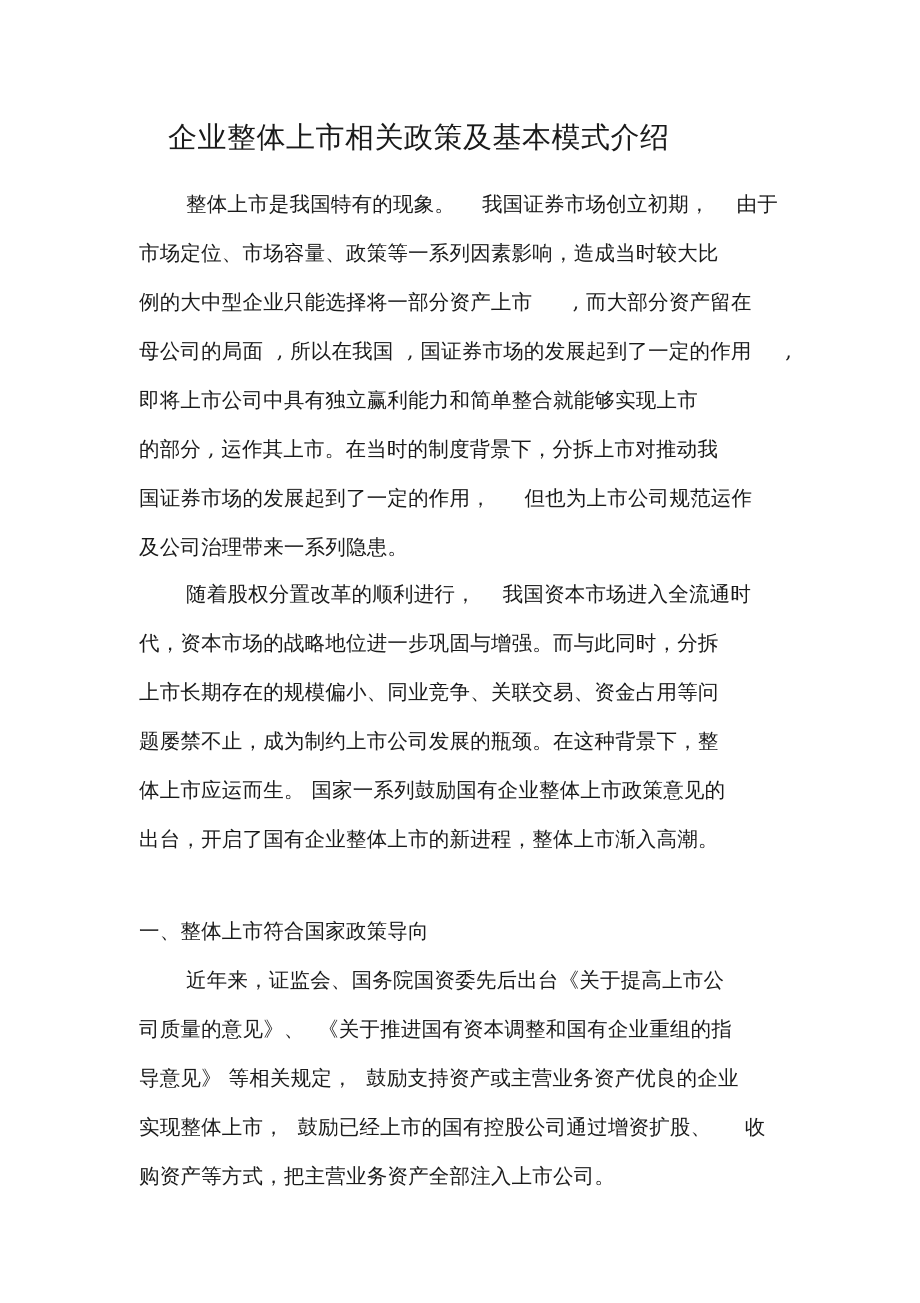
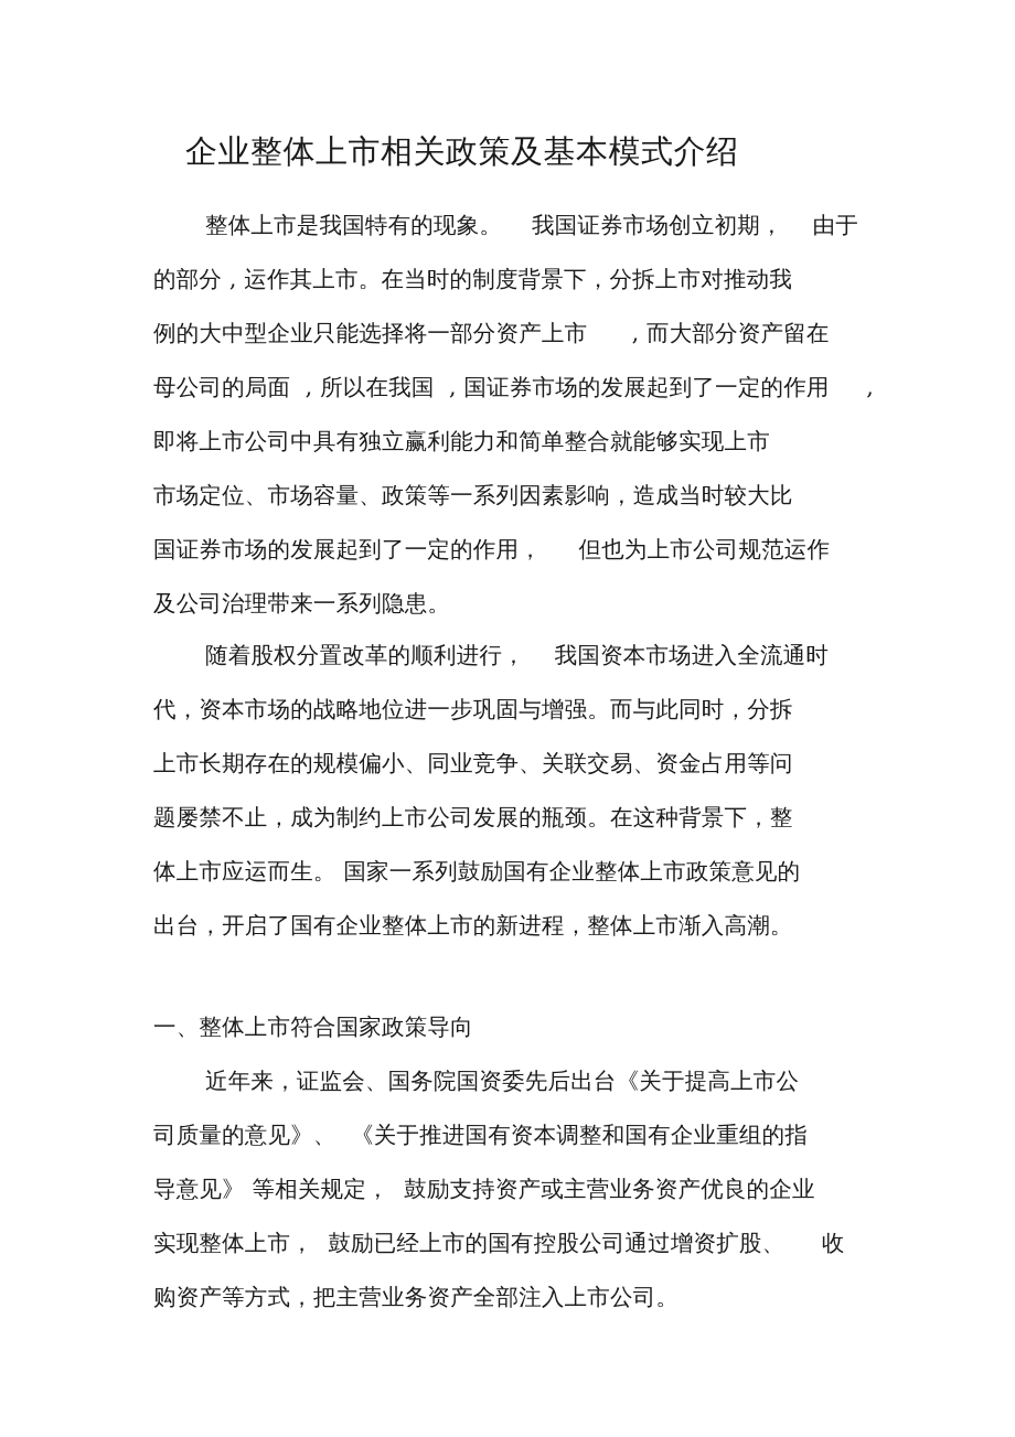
  企业整体上市相关政策及基本模式介绍
  整体上市是我国特有的现象。 我国证券市场创立初期， 由于
- 市场定位、市场容量、政策等一系列因素影响，造成当时较大比
+ 的部分 , 运作其上市。在当时的制度背景下，分拆上市对推动我
  例的大中型企业只能选择将一部分资产上市 , 而大部分资产留在
  母公司的局面 , 所以在我国 , 国证券市场的发展起到了一定的作用 ,
  即将上市公司中具有独立赢利能力和简单整合就能够实现上市
- 的部分 , 运作其上市。在当时的制度背景下，分拆上市对推动我
+ 市场定位、市场容量、政策等一系列因素影响，造成当时较大比
  国证券市场的发展起到了一定的作用， 但也为上市公司规范运作
  及公司治理带来一系列隐患。
  随着股权分置改革的顺利进行， 我国资本市场进入全流通时
  代，资本市场的战略地位进一步巩固与增强。而与此同时，分拆
  上市长期存在的规模偏小、同业竞争、关联交易、资金占用等问
  题屡禁不止，成为制约上市公司发展的瓶颈。在这种背景下，整
  体上市应运而生。 国家一系列鼓励国有企业整体上市政策意见的
  出台，开启了国有企业整体上市的新进程，整体上市渐入高潮。
  一、整体上市符合国家政策导向
  近年来，证监会、国务院国资委先后出台《关于提高上市公
  司质量的意见》、 《关于推进国有资本调整和国有企业重组的指
  导意见》 等相关规定， 鼓励支持资产或主营业务资产优良的企业
  实现整体上市， 鼓励已经上市的国有控股公司通过增资扩股、 收
  购资产等方式，把主营业务资产全部注入上市公司。
